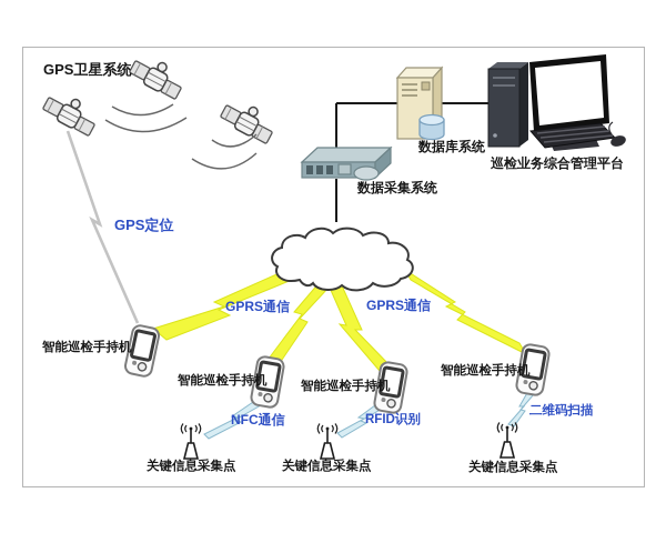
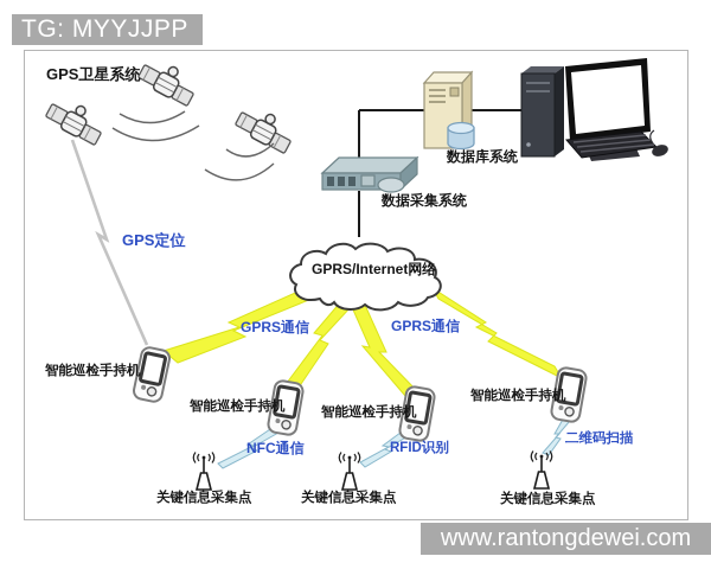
+ TG: MYYJJPP
  GPS卫星系统
  数据库系统
- 巡检业务综合管理平台
  数据采集系统
+ GPRS/Internet网络
  GPS定位
  GPRS通信
  GPRS通信
  智能巡检手持机
  智能巡检手持机
  智能巡检手持机
  智能巡检手持机
  NFC通信
  RFID识别
  二维码扫描
  关键信息采集点
  关键信息采集点
  关键信息采集点
+ www.rantongdewei.com
